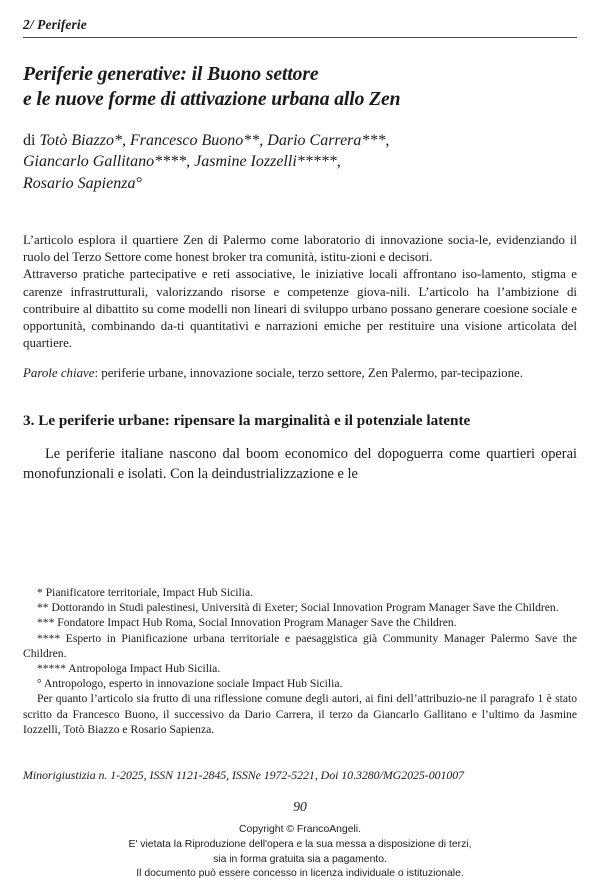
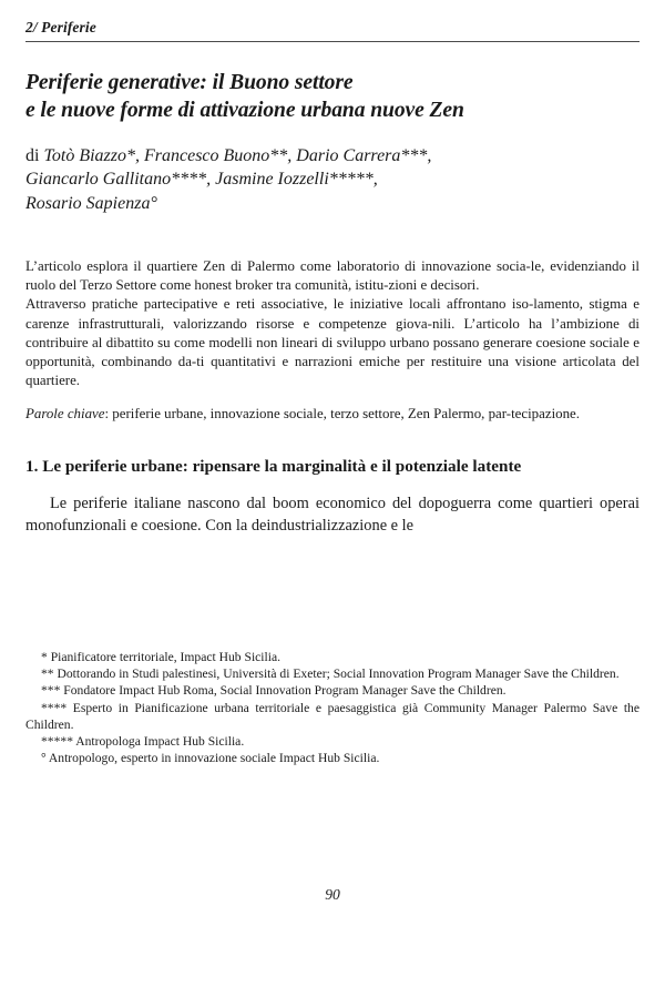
  2/ Periferie
  Periferie generative: il Buono settore
- e le nuove forme di attivazione urbana allo Zen
+ e le nuove forme di attivazione urbana nuove Zen
  di Totò Biazzo*, Francesco Buono**, Dario Carrera***,
  Giancarlo Gallitano****, Jasmine Iozzelli*****,
  Rosario Sapienza°
  L’articolo esplora il quartiere Zen di Palermo come laboratorio di innovazione socia-le, evidenziando il ruolo del Terzo Settore come honest broker tra comunità, istitu-zioni e decisori.
  Attraverso pratiche partecipative e reti associative, le iniziative locali affrontano iso-lamento, stigma e carenze infrastrutturali, valorizzando risorse e competenze giova-nili. L’articolo ha l’ambizione di contribuire al dibattito su come modelli non lineari di sviluppo urbano possano generare coesione sociale e opportunità, combinando da-ti quantitativi e narrazioni emiche per restituire una visione articolata del quartiere.
  Parole chiave: periferie urbane, innovazione sociale, terzo settore, Zen Palermo, par-tecipazione.
- 3. Le periferie urbane: ripensare la marginalità e il potenziale latente
+ 1. Le periferie urbane: ripensare la marginalità e il potenziale latente
- Le periferie italiane nascono dal boom economico del dopoguerra come quartieri operai monofunzionali e isolati. Con la deindustrializzazione e le
+ Le periferie italiane nascono dal boom economico del dopoguerra come quartieri operai monofunzionali e coesione. Con la deindustrializzazione e le
  * Pianificatore territoriale, Impact Hub Sicilia.
  ** Dottorando in Studi palestinesi, Università di Exeter; Social Innovation Program Manager Save the Children.
  *** Fondatore Impact Hub Roma, Social Innovation Program Manager Save the Children.
  **** Esperto in Pianificazione urbana territoriale e paesaggistica già Community Manager Palermo Save the Children.
  ***** Antropologa Impact Hub Sicilia.
  ° Antropologo, esperto in innovazione sociale Impact Hub Sicilia.
- Per quanto l’articolo sia frutto di una riflessione comune degli autori, ai fini dell’attribuzio-ne il paragrafo 1 è stato scritto da Francesco Buono, il successivo da Dario Carrera, il terzo da Giancarlo Gallitano e l’ultimo da Jasmine Iozzelli, Totò Biazzo e Rosario Sapienza.
- Minorigiustizia n. 1-2025, ISSN 1121-2845, ISSNe 1972-5221, Doi 10.3280/MG2025-001007
  90
- Copyright © FrancoAngeli.
- E' vietata la Riproduzione dell'opera e la sua messa a disposizione di terzi,
- sia in forma gratuita sia a pagamento.
- Il documento può essere concesso in licenza individuale o istituzionale.
